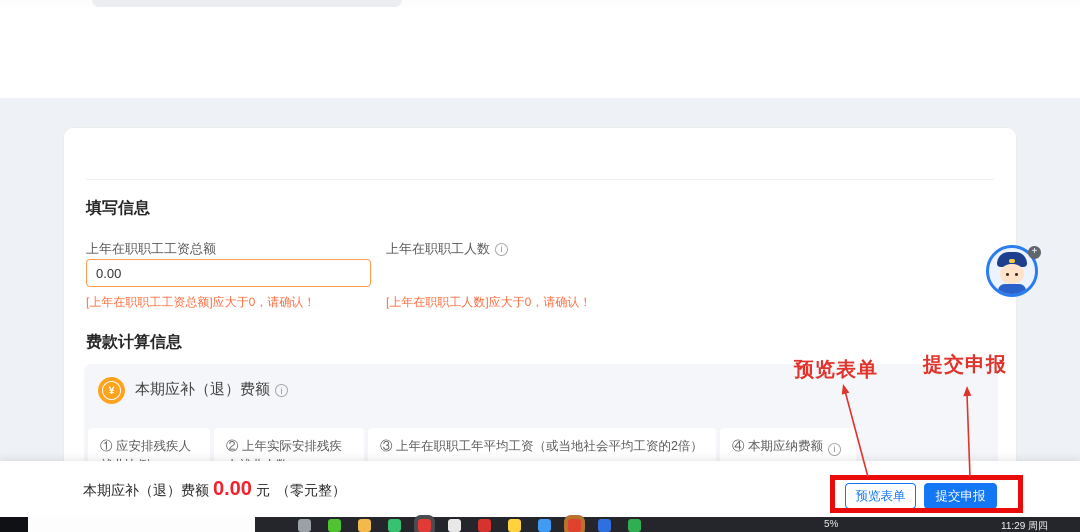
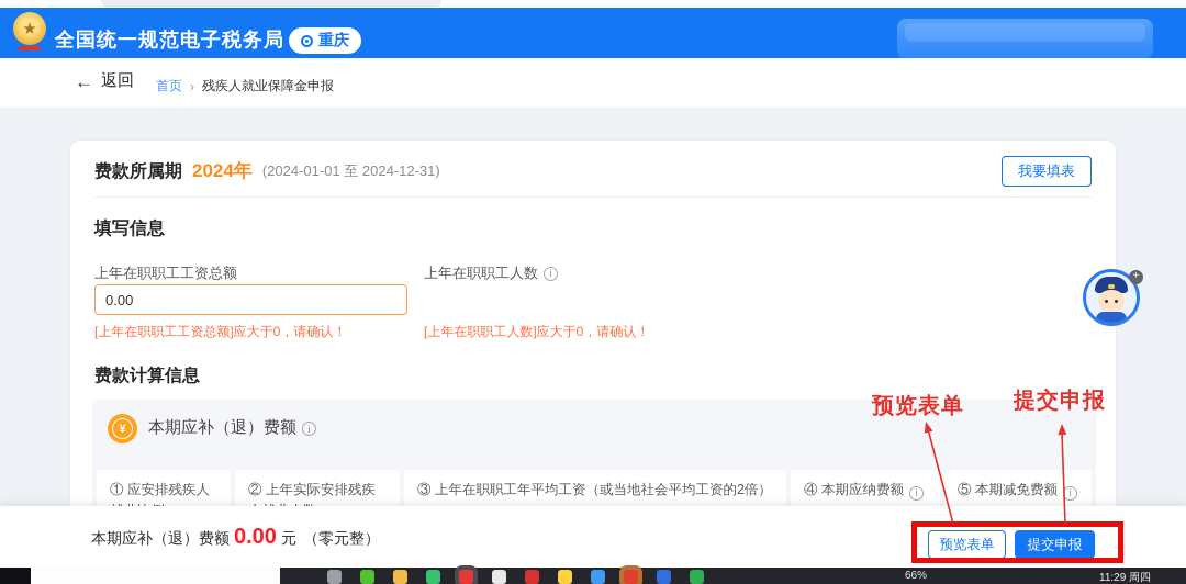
+ ★
+ 全国统一规范电子税务局
+ 重庆
+ ←
+ 返回
+ 首页
+ ›
+ 残疾人就业保障金申报
+ 费款所属期
+ 2024年
+ (2024-01-01 至 2024-12-31)
+ 我要填表
  填写信息
  上年在职职工工资总额
  上年在职职工人数
  i
  0.00
  [上年在职职工工资总额]应大于0，请确认！
  [上年在职职工人数]应大于0，请确认！
  费款计算信息
  ¥
  本期应补（退）费额
  i
  ③ 上年在职职工年平均工资（或当地社会平均工资的2倍）
  ④ 本期应纳费额 i
+ ⑤ 本期减免费额 i
  +
  预览表单
  提交申报
  本期应补（退）费额
  0.00
  元
  （零元整）
  预览表单
  提交申报
- 5%
+ 66%
  11:29 周四
